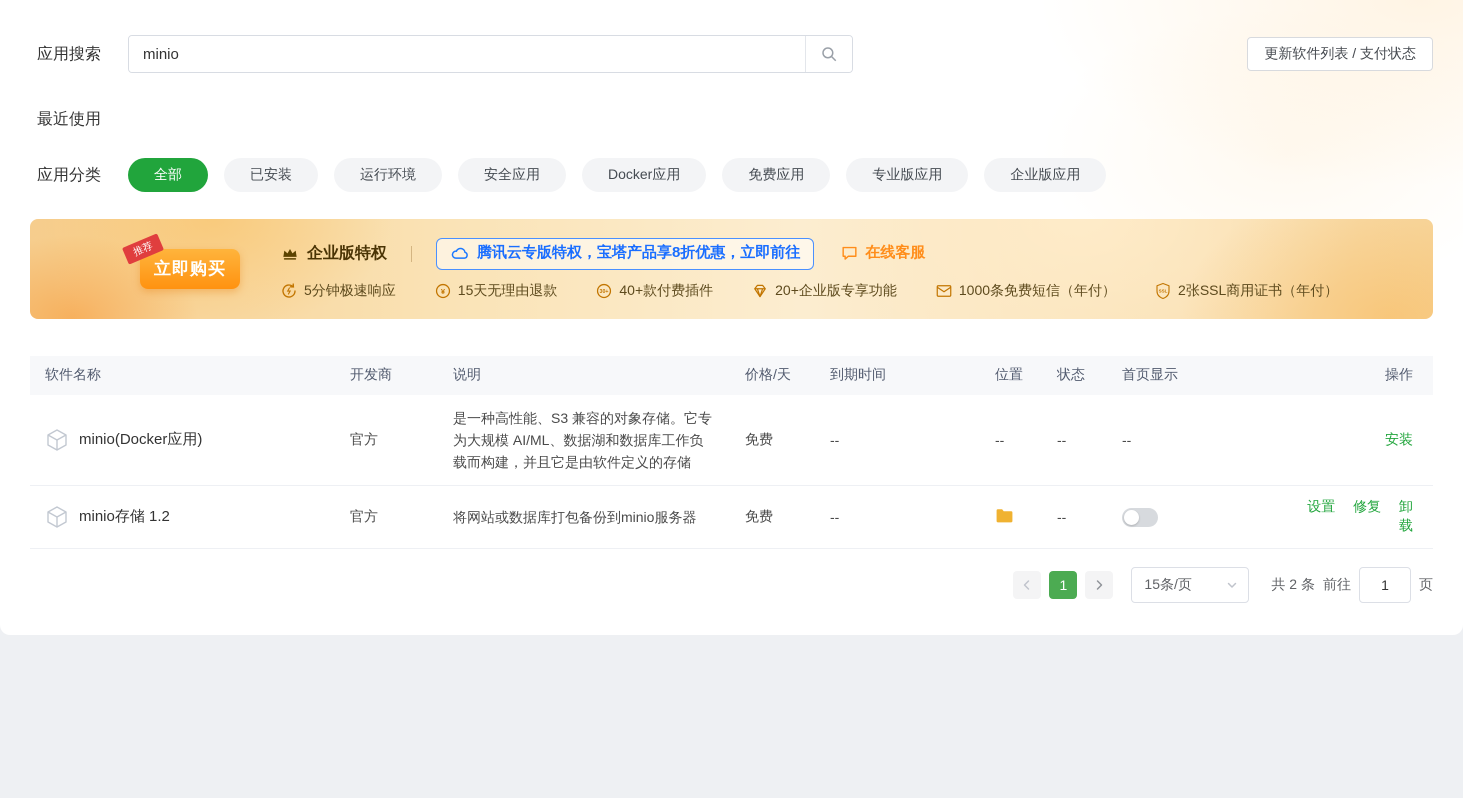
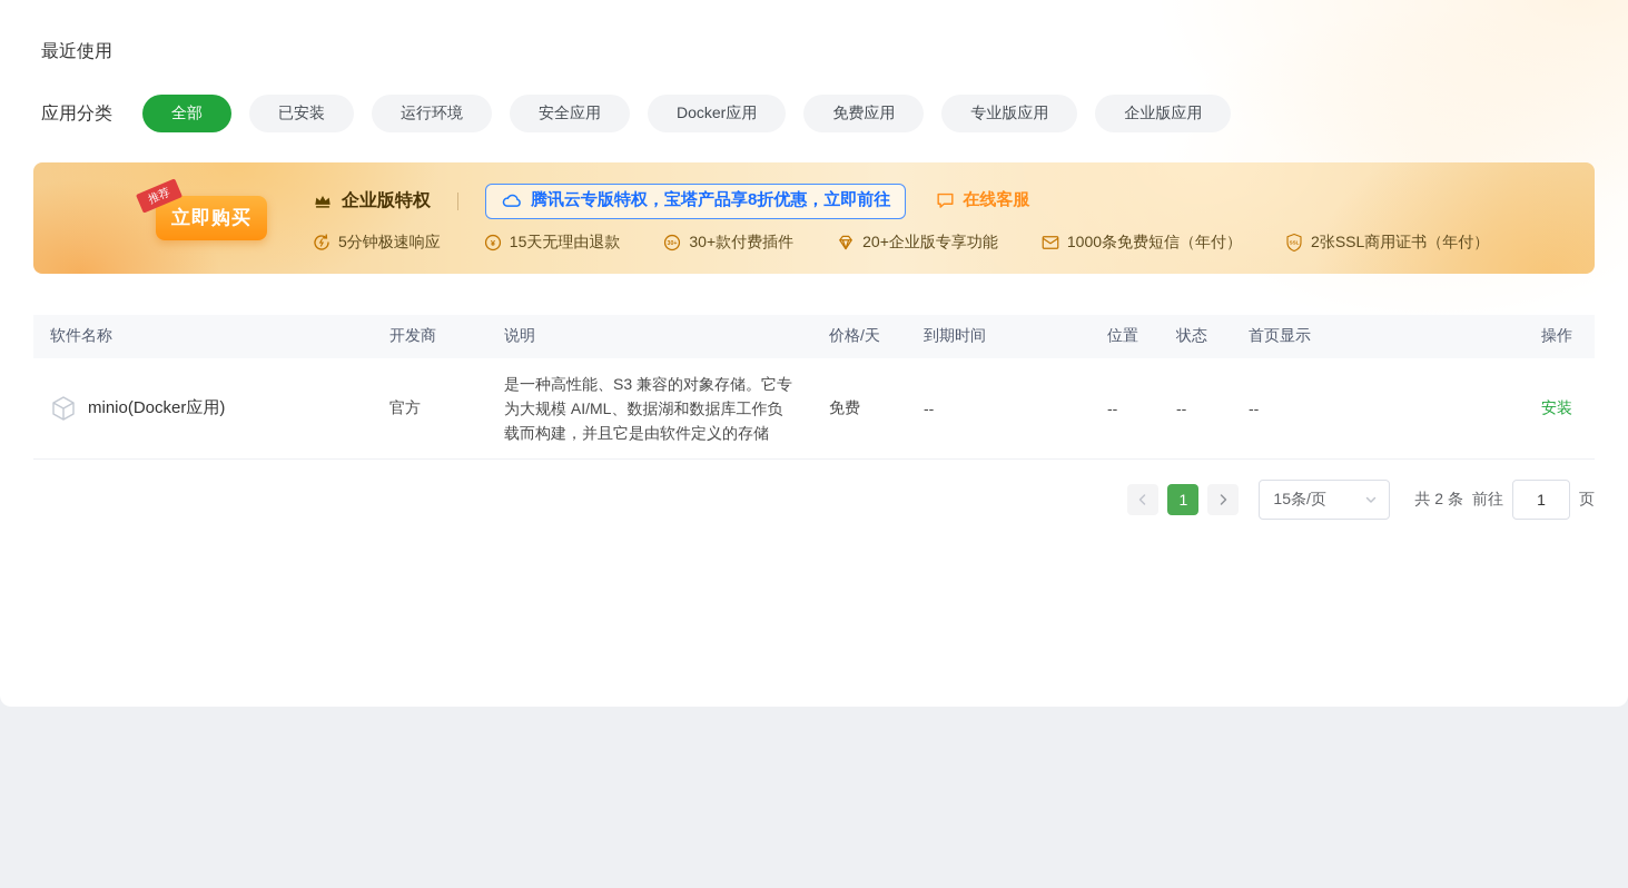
- 应用搜索
- minio
- 更新软件列表 / 支付状态
  最近使用
  应用分类
  全部
  已安装
  运行环境
  安全应用
  Docker应用
  免费应用
  专业版应用
  企业版应用
  立即购买
  企业版特权
  腾讯云专版特权，宝塔产品享8折优惠，立即前往
  在线客服
  5分钟极速响应
  ¥
  15天无理由退款
- 40+款付费插件
+ 30+款付费插件
  20+企业版专享功能
  1000条免费短信（年付）
  2张SSL商用证书（年付）
  软件名称	开发商	说明	价格/天	到期时间	位置	状态	首页显示	操作
  minio(Docker应用)	官方	是一种高性能、S3 兼容的对象存储。它专为大规模 AI/ML、数据湖和数据库工作负载而构建，并且它是由软件定义的存储	免费	--	--	--	--	安装
- minio存储 1.2	官方	将网站或数据库打包备份到minio服务器	免费	--		--		设置 修复 卸载
  1
  15条/页
  共 2 条
  前往
  1
  页
